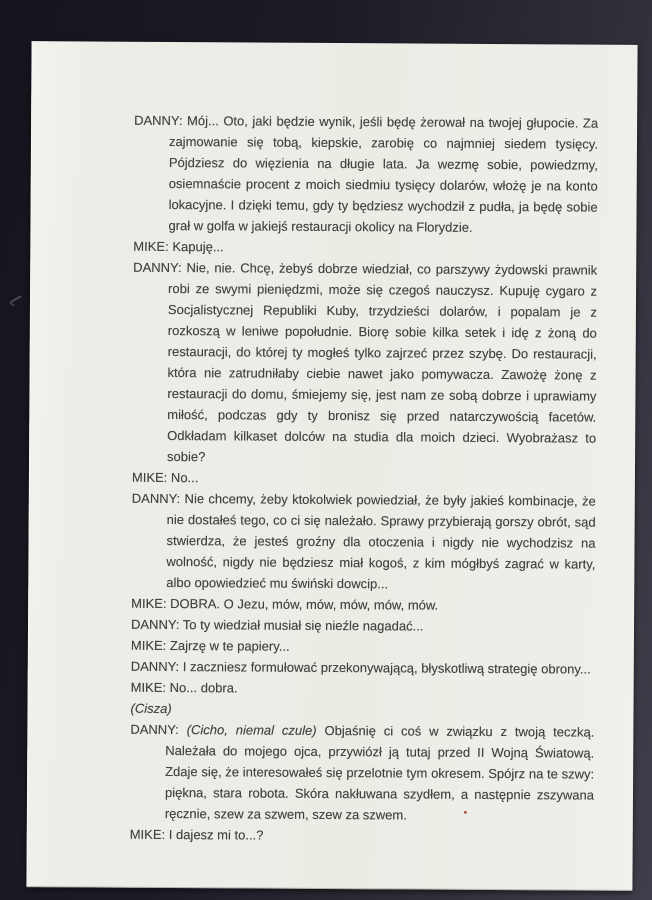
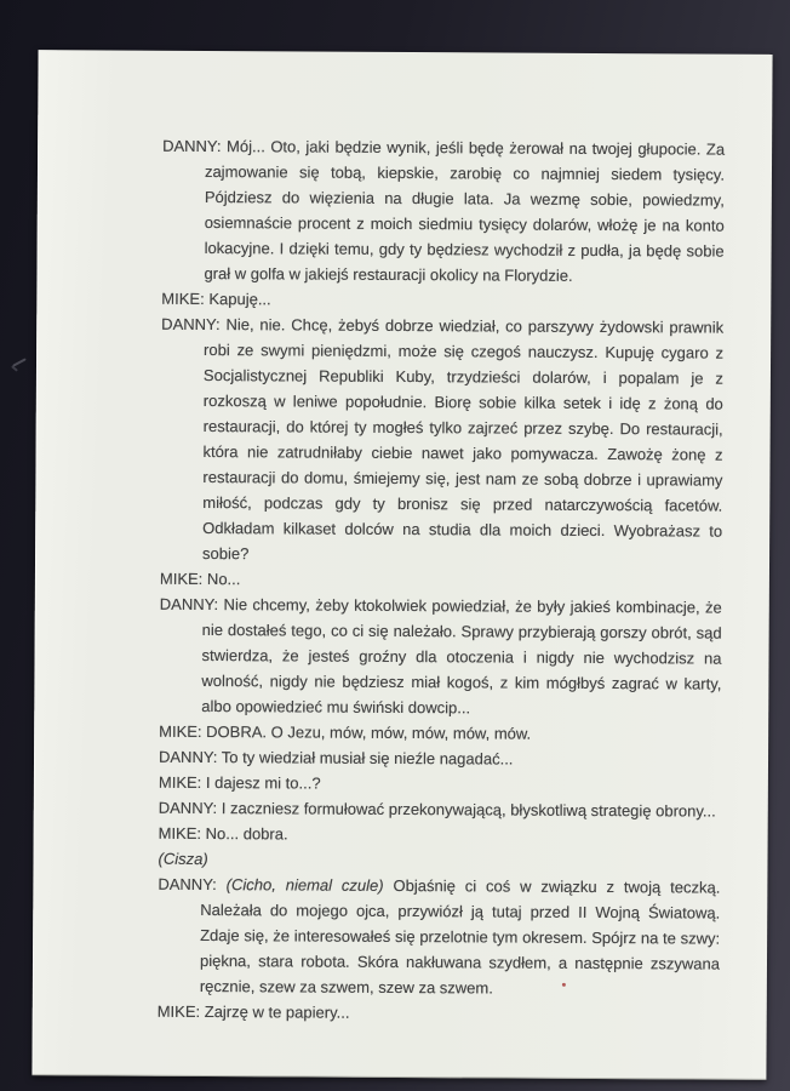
  DANNY: Mój... Oto, jaki będzie wynik, jeśli będę żerował na twojej głupocie. Za zajmowanie się tobą, kiepskie, zarobię co najmniej siedem tysięcy. Pójdziesz do więzienia na długie lata. Ja wezmę sobie, powiedzmy, osiemnaście procent z moich siedmiu tysięcy dolarów, włożę je na konto lokacyjne. I dzięki temu, gdy ty będziesz wychodził z pudła, ja będę sobie grał w golfa w jakiejś restauracji okolicy na Florydzie.
  MIKE: Kapuję...
  DANNY: Nie, nie. Chcę, żebyś dobrze wiedział, co parszywy żydowski prawnik robi ze swymi pieniędzmi, może się czegoś nauczysz. Kupuję cygaro z Socjalistycznej Republiki Kuby, trzydzieści dolarów, i popalam je z rozkoszą w leniwe popołudnie. Biorę sobie kilka setek i idę z żoną do restauracji, do której ty mogłeś tylko zajrzeć przez szybę. Do restauracji, która nie zatrudniłaby ciebie nawet jako pomywacza. Zawożę żonę z restauracji do domu, śmiejemy się, jest nam ze sobą dobrze i uprawiamy miłość, podczas gdy ty bronisz się przed natarczywością facetów. Odkładam kilkaset dolców na studia dla moich dzieci. Wyobrażasz to sobie?
  MIKE: No...
  DANNY: Nie chcemy, żeby ktokolwiek powiedział, że były jakieś kombinacje, że nie dostałeś tego, co ci się należało. Sprawy przybierają gorszy obrót, sąd stwierdza, że jesteś groźny dla otoczenia i nigdy nie wychodzisz na wolność, nigdy nie będziesz miał kogoś, z kim mógłbyś zagrać w karty, albo opowiedzieć mu świński dowcip...
  MIKE: DOBRA. O Jezu, mów, mów, mów, mów, mów.
  DANNY: To ty wiedział musiał się nieźle nagadać...
- MIKE: Zajrzę w te papiery...
+ MIKE: I dajesz mi to...?
  DANNY: I zaczniesz formułować przekonywającą, błyskotliwą strategię obrony...
  MIKE: No... dobra.
  (Cisza)
  DANNY: (Cicho, niemal czule) Objaśnię ci coś w związku z twoją teczką. Należała do mojego ojca, przywiózł ją tutaj przed II Wojną Światową. Zdaje się, że interesowałeś się przelotnie tym okresem. Spójrz na te szwy: piękna, stara robota. Skóra nakłuwana szydłem, a następnie zszywana ręcznie, szew za szwem, szew za szwem.
- MIKE: I dajesz mi to...?
+ MIKE: Zajrzę w te papiery...
